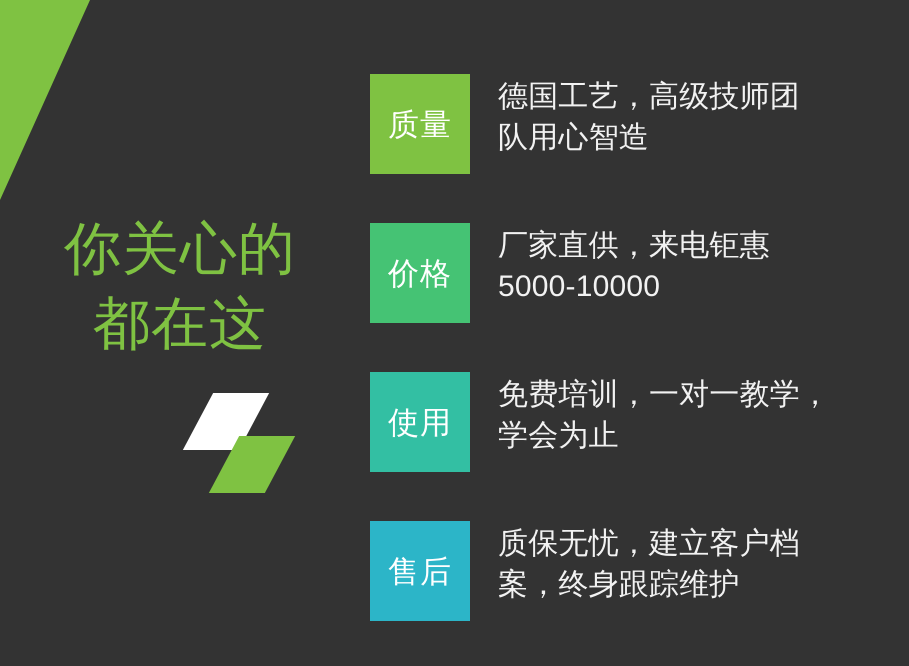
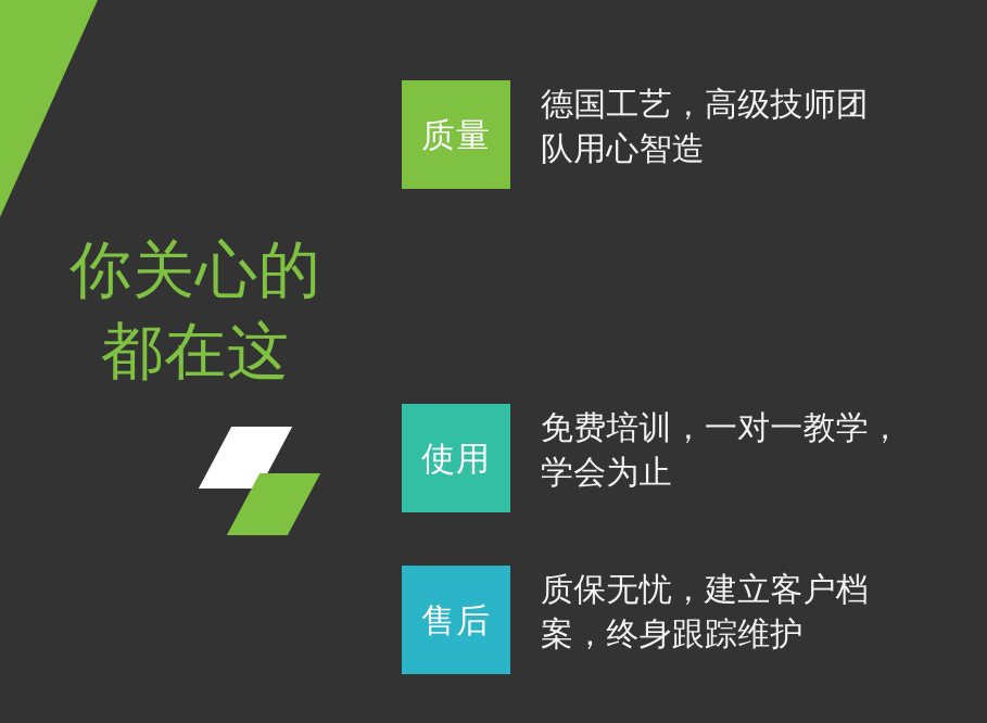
  你关心的
  都在这
  质量
  德国工艺，高级技师团
  队用心智造
- 价格
- 厂家直供，来电钜惠
- 5000-10000
  使用
  免费培训，一对一教学，
  学会为止
  售后
  质保无忧，建立客户档
  案，终身跟踪维护
